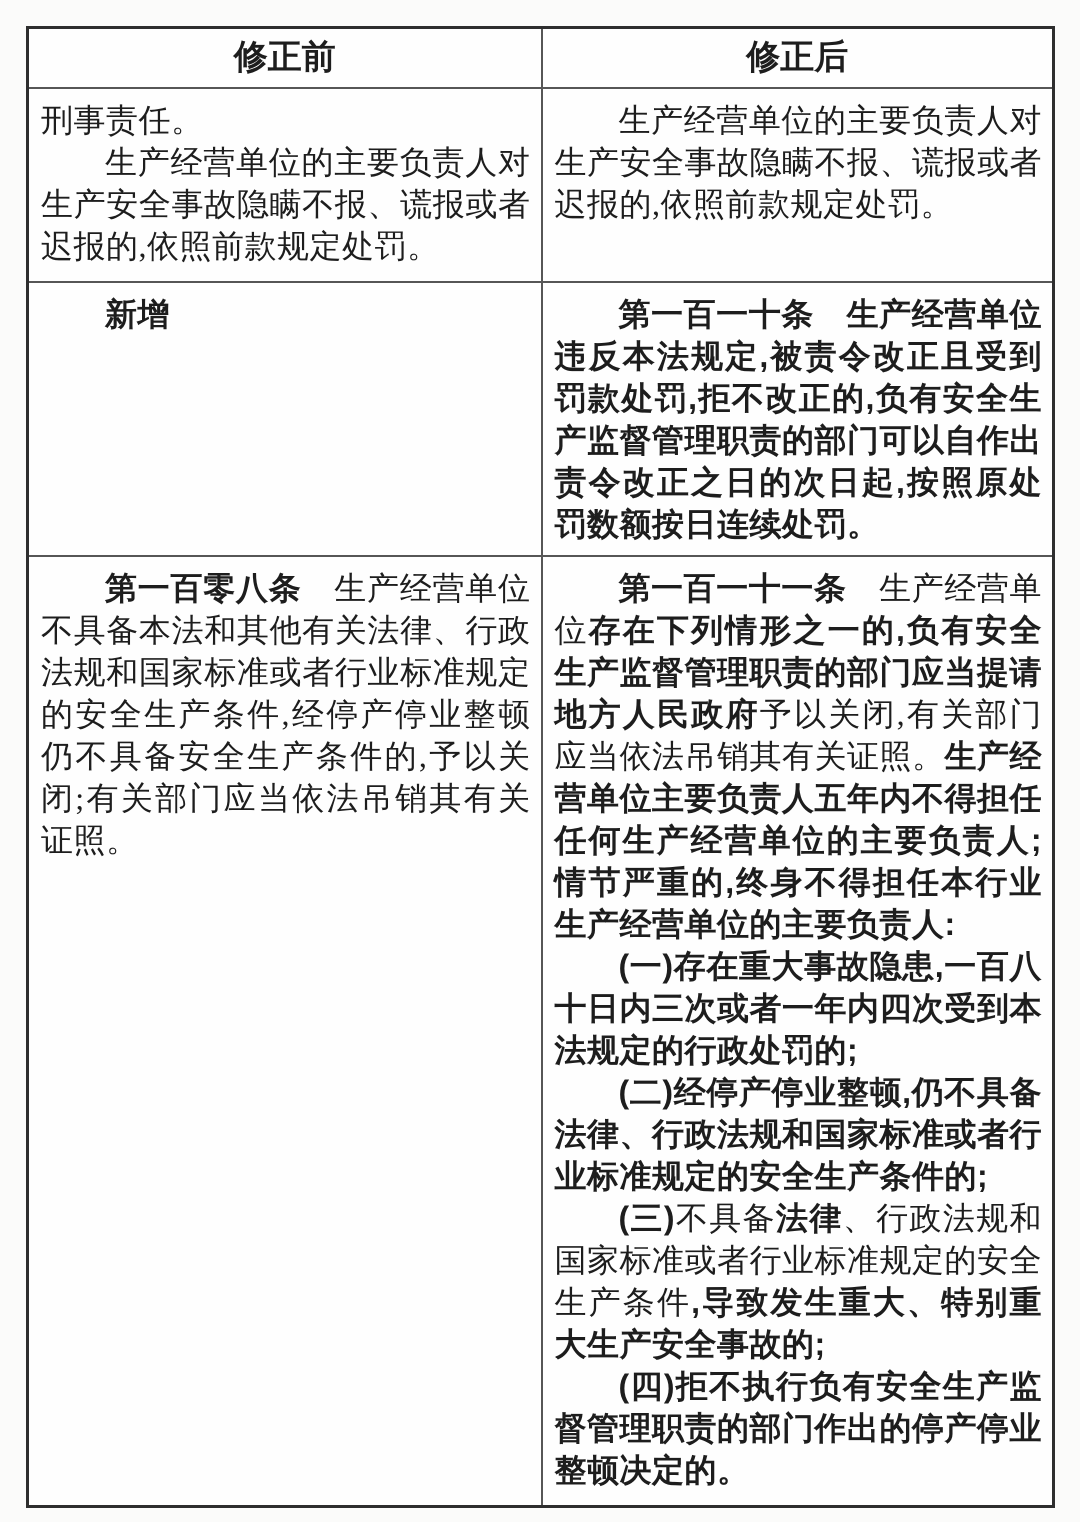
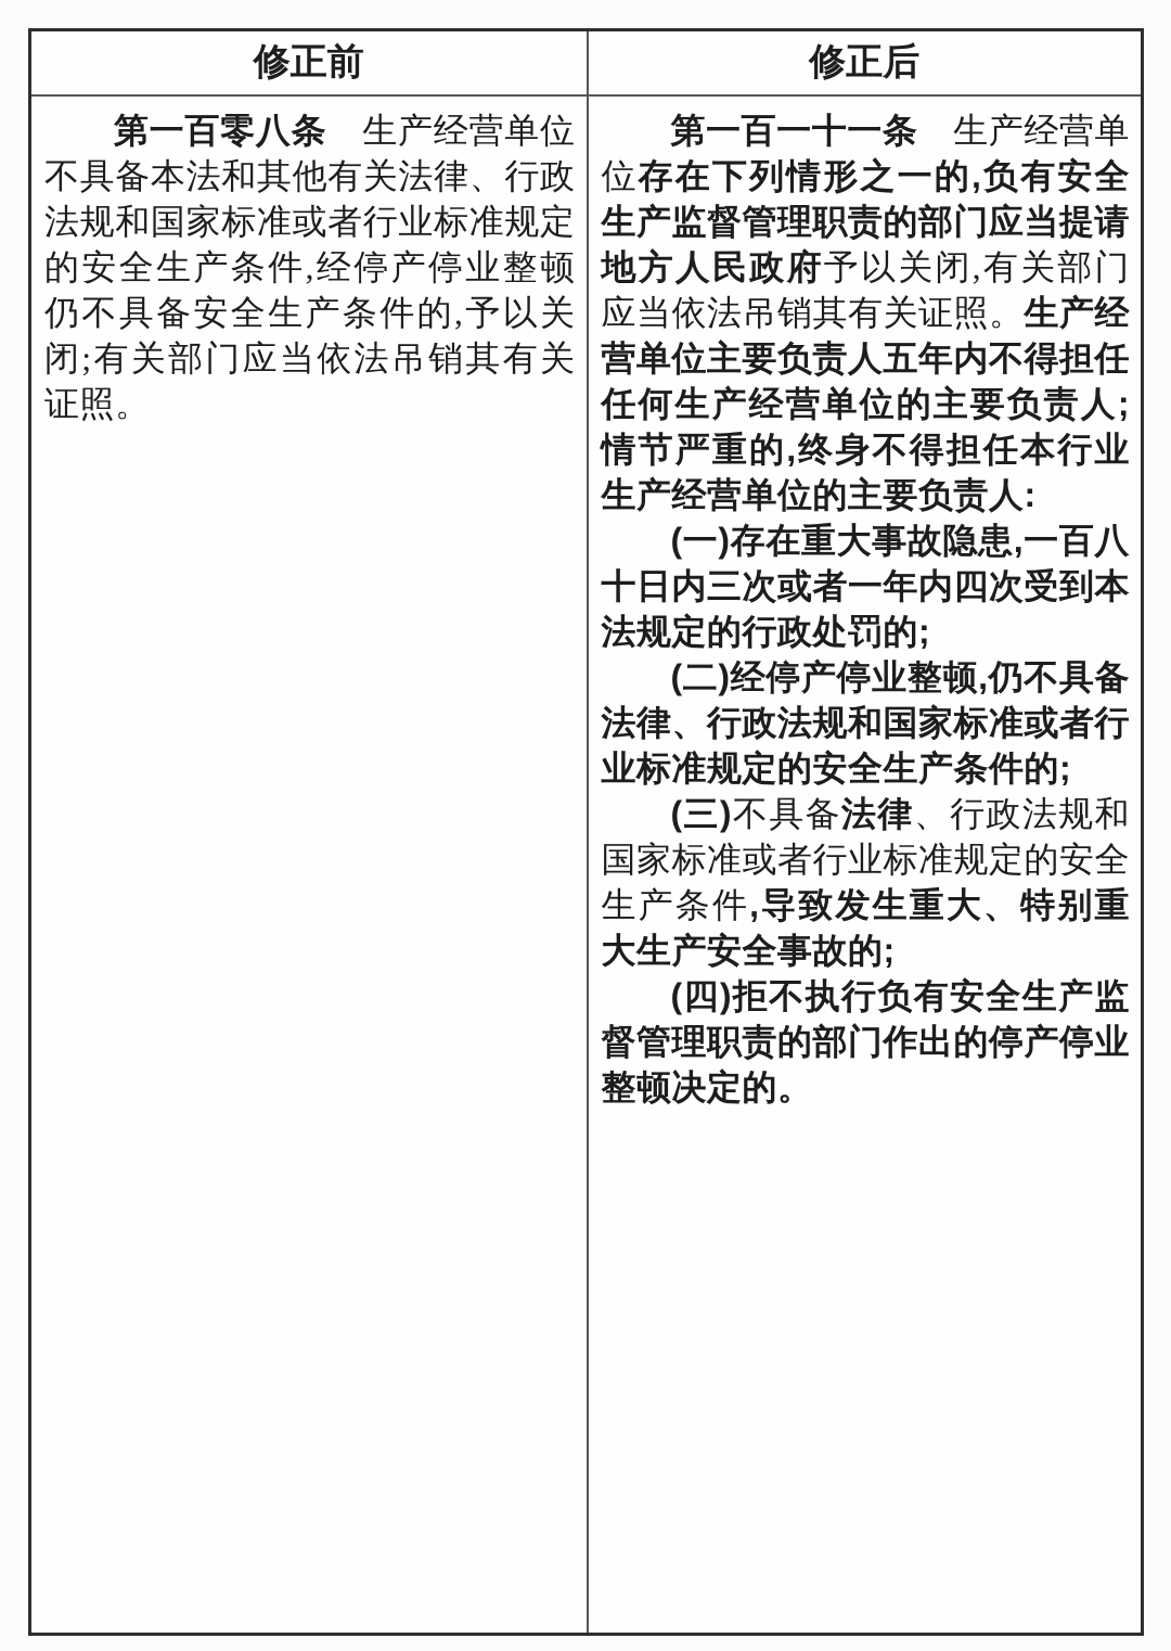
  修正前	修正后
- 刑事责任。生产经营单位的主要负责人对生产安全事故隐瞒不报、谎报或者迟报的,依照前款规定处罚。	生产经营单位的主要负责人对生产安全事故隐瞒不报、谎报或者迟报的,依照前款规定处罚。
- 新增	第一百一十条 生产经营单位违反本法规定,被责令改正且受到罚款处罚,拒不改正的,负有安全生产监督管理职责的部门可以自作出责令改正之日的次日起,按照原处罚数额按日连续处罚。
  第一百零八条 生产经营单位不具备本法和其他有关法律、行政法规和国家标准或者行业标准规定的安全生产条件,经停产停业整顿仍不具备安全生产条件的,予以关闭;有关部门应当依法吊销其有关证照。	第一百一十一条 生产经营单位存在下列情形之一的,负有安全生产监督管理职责的部门应当提请地方人民政府予以关闭,有关部门应当依法吊销其有关证照。生产经营单位主要负责人五年内不得担任任何生产经营单位的主要负责人;情节严重的,终身不得担任本行业生产经营单位的主要负责人:(一)存在重大事故隐患,一百八十日内三次或者一年内四次受到本法规定的行政处罚的;(二)经停产停业整顿,仍不具备法律、行政法规和国家标准或者行业标准规定的安全生产条件的;(三)不具备法律、行政法规和国家标准或者行业标准规定的安全生产条件,导致发生重大、特别重大生产安全事故的;(四)拒不执行负有安全生产监督管理职责的部门作出的停产停业整顿决定的。
